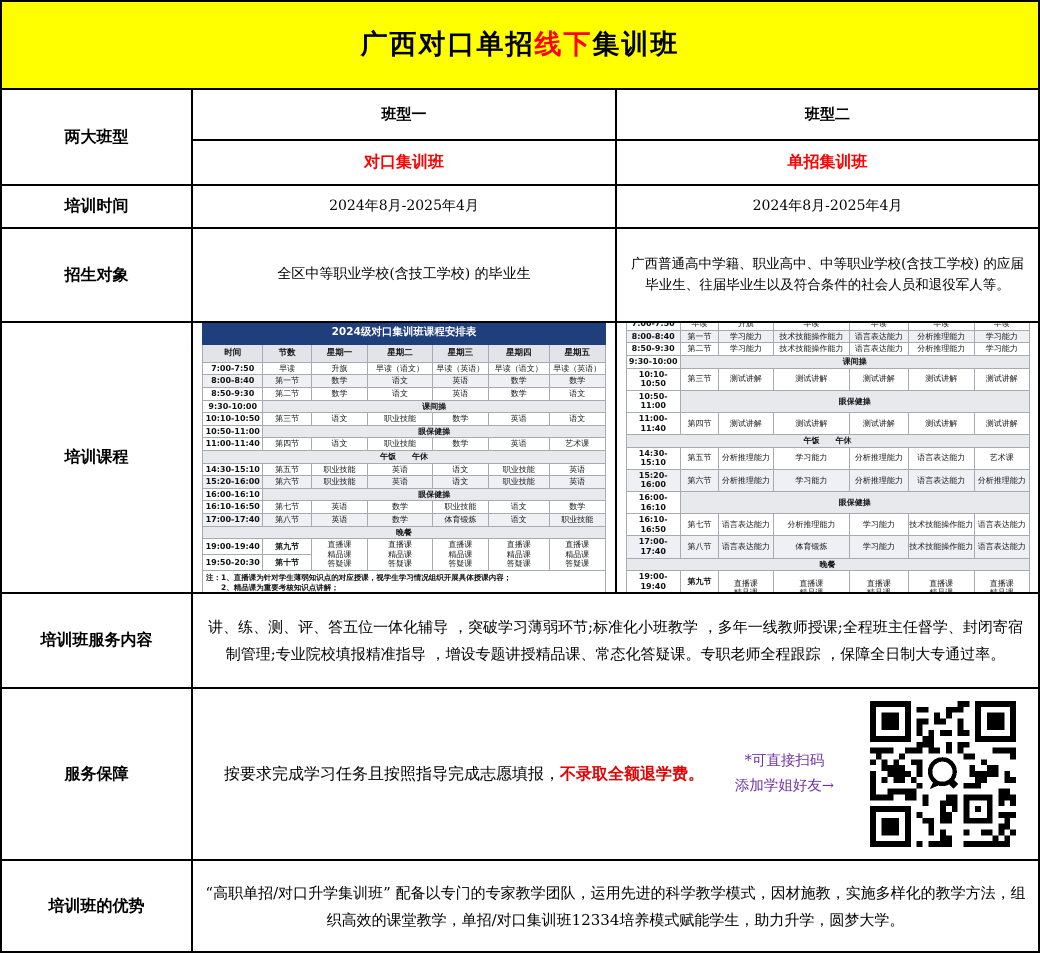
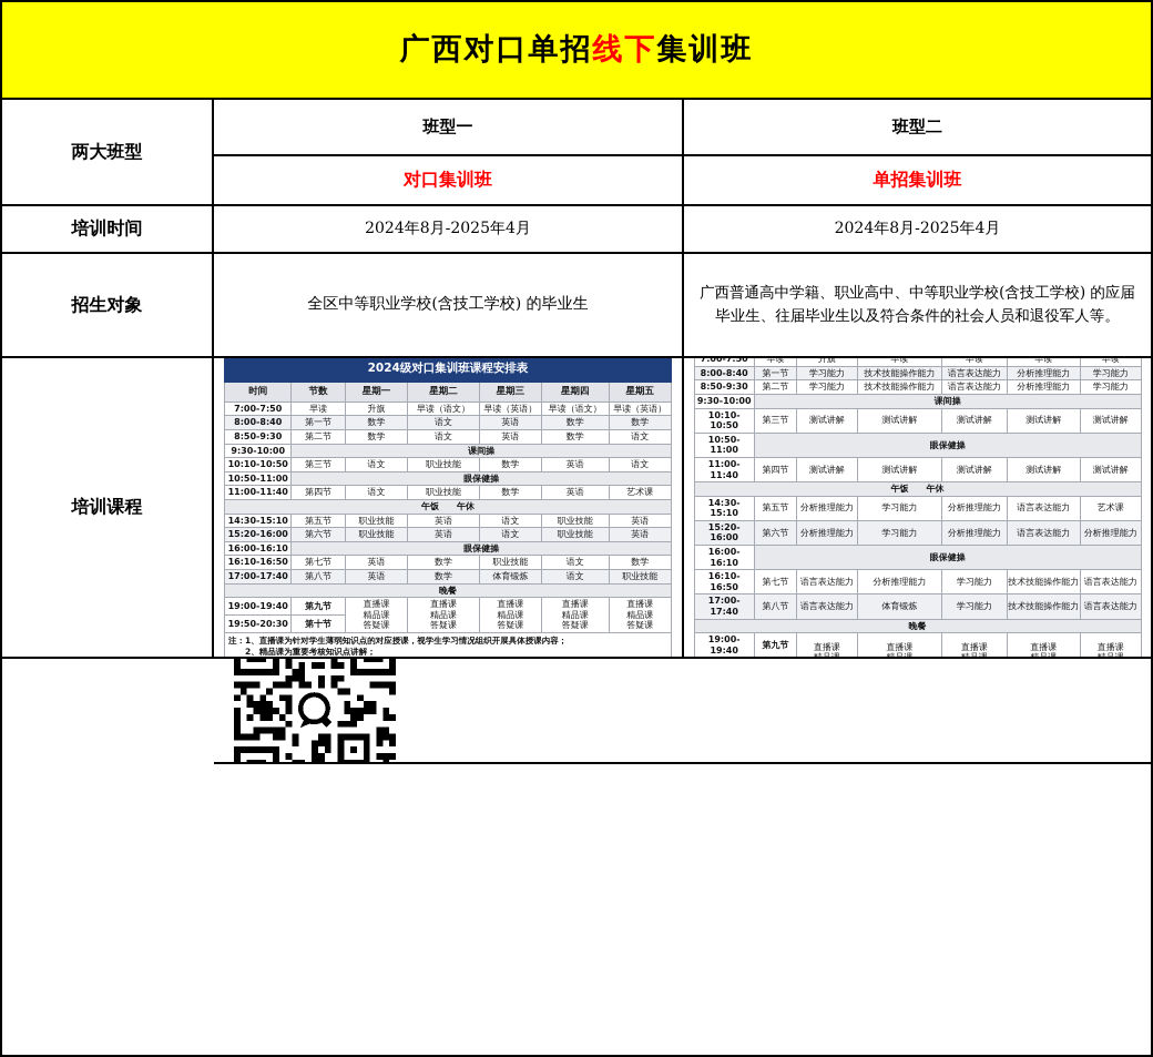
  广西对口单招线下集训班
  两大班型
  班型一
  班型二
  对口集训班
  单招集训班
  培训时间
  2024年8月-2025年4月
  2024年8月-2025年4月
  招生对象
  全区中等职业学校(含技工学校) 的毕业生
  广西普通高中学籍、职业高中、中等职业学校(含技工学校) 的应届毕业生、往届毕业生以及符合条件的社会人员和退役军人等。
  培训课程
  2024级对口集训班课程安排表
  时间	节数	星期一	星期二	星期三	星期四	星期五
  7:00-7:50	早读	升旗	早读（语文）	早读（英语）	早读（语文）	早读（英语）
  8:00-8:40	第一节	数学	语文	英语	数学	数学
  8:50-9:30	第二节	数学	语文	英语	数学	语文
  9:30-10:00	课间操
  10:10-10:50	第三节	语文	职业技能	数学	英语	语文
  10:50-11:00	眼保健操
  11:00-11:40	第四节	语文	职业技能	数学	英语	艺术课
  午饭 午休
  14:30-15:10	第五节	职业技能	英语	语文	职业技能	英语
  15:20-16:00	第六节	职业技能	英语	语文	职业技能	英语
  16:00-16:10	眼保健操
  16:10-16:50	第七节	英语	数学	职业技能	语文	数学
  17:00-17:40	第八节	英语	数学	体育锻炼	语文	职业技能
  晚餐
  19:00-19:40	第九节	直播课精品课答疑课	直播课精品课答疑课	直播课精品课答疑课	直播课精品课答疑课	直播课精品课答疑课
  19:50-20:30	第十节
  注：1、直播课为针对学生薄弱知识点的对应授课，视学生学习情况组织开展具体授课内容； 2、精品课为重要考核知识点讲解；
  7:00-7:50	早读	升旗	早读	早读	早读	早读
  8:00-8:40	第一节	学习能力	技术技能操作能力	语言表达能力	分析推理能力	学习能力
  8:50-9:30	第二节	学习能力	技术技能操作能力	语言表达能力	分析推理能力	学习能力
  9:30-10:00	课间操
  10:10-10:50	第三节	测试讲解	测试讲解	测试讲解	测试讲解	测试讲解
  10:50-11:00	眼保健操
  11:00-11:40	第四节	测试讲解	测试讲解	测试讲解	测试讲解	测试讲解
  午饭 午休
  14:30-15:10	第五节	分析推理能力	学习能力	分析推理能力	语言表达能力	艺术课
  15:20-16:00	第六节	分析推理能力	学习能力	分析推理能力	语言表达能力	分析推理能力
  16:00-16:10	眼保健操
  16:10-16:50	第七节	语言表达能力	分析推理能力	学习能力	技术技能操作能力	语言表达能力
  17:00-17:40	第八节	语言表达能力	体育锻炼	学习能力	技术技能操作能力	语言表达能力
  晚餐
- 培训班服务内容
- 讲、练、测、评、答五位一体化辅导 ，突破学习薄弱环节;标准化小班教学 ，多年一线教师授课;全程班主任督学、封闭寄宿制管理;专业院校填报精准指导 ，增设专题讲授精品课、常态化答疑课。专职老师全程跟踪 ，保障全日制大专通过率。
- 服务保障
- 按要求完成学习任务且按照指导完成志愿填报，不录取全额退学费。
- *可直接扫码
- 添加学姐好友→
- 培训班的优势
- “高职单招/对口升学集训班” 配备以专门的专家教学团队，运用先进的科学教学模式，因材施教，实施多样化的教学方法，组织高效的课堂教学，单招/对口集训班12334培养模式赋能学生，助力升学，圆梦大学。
